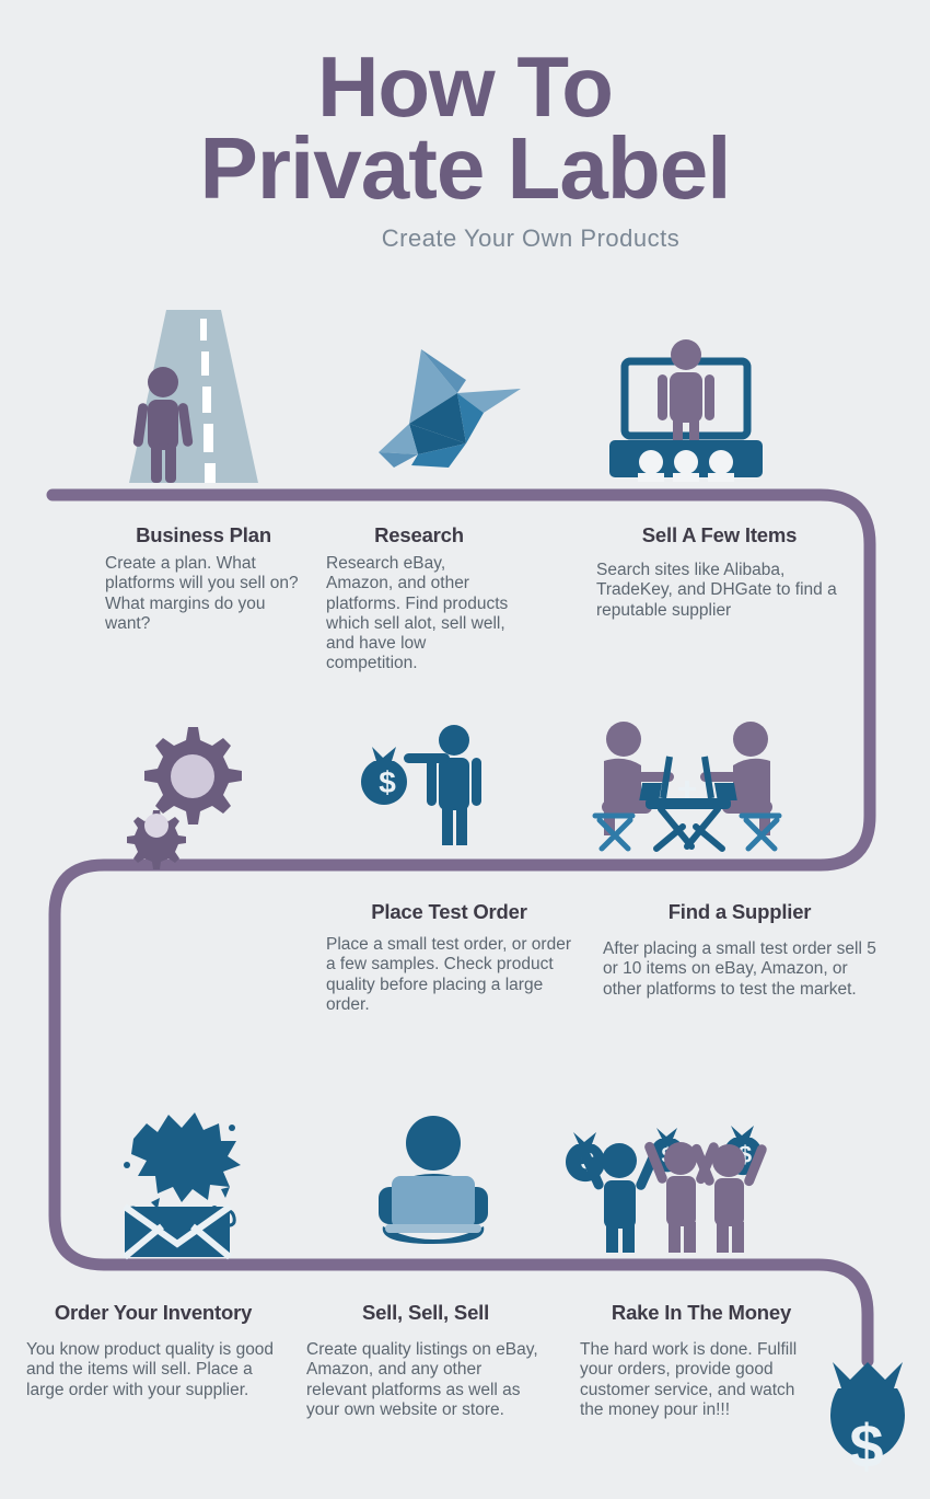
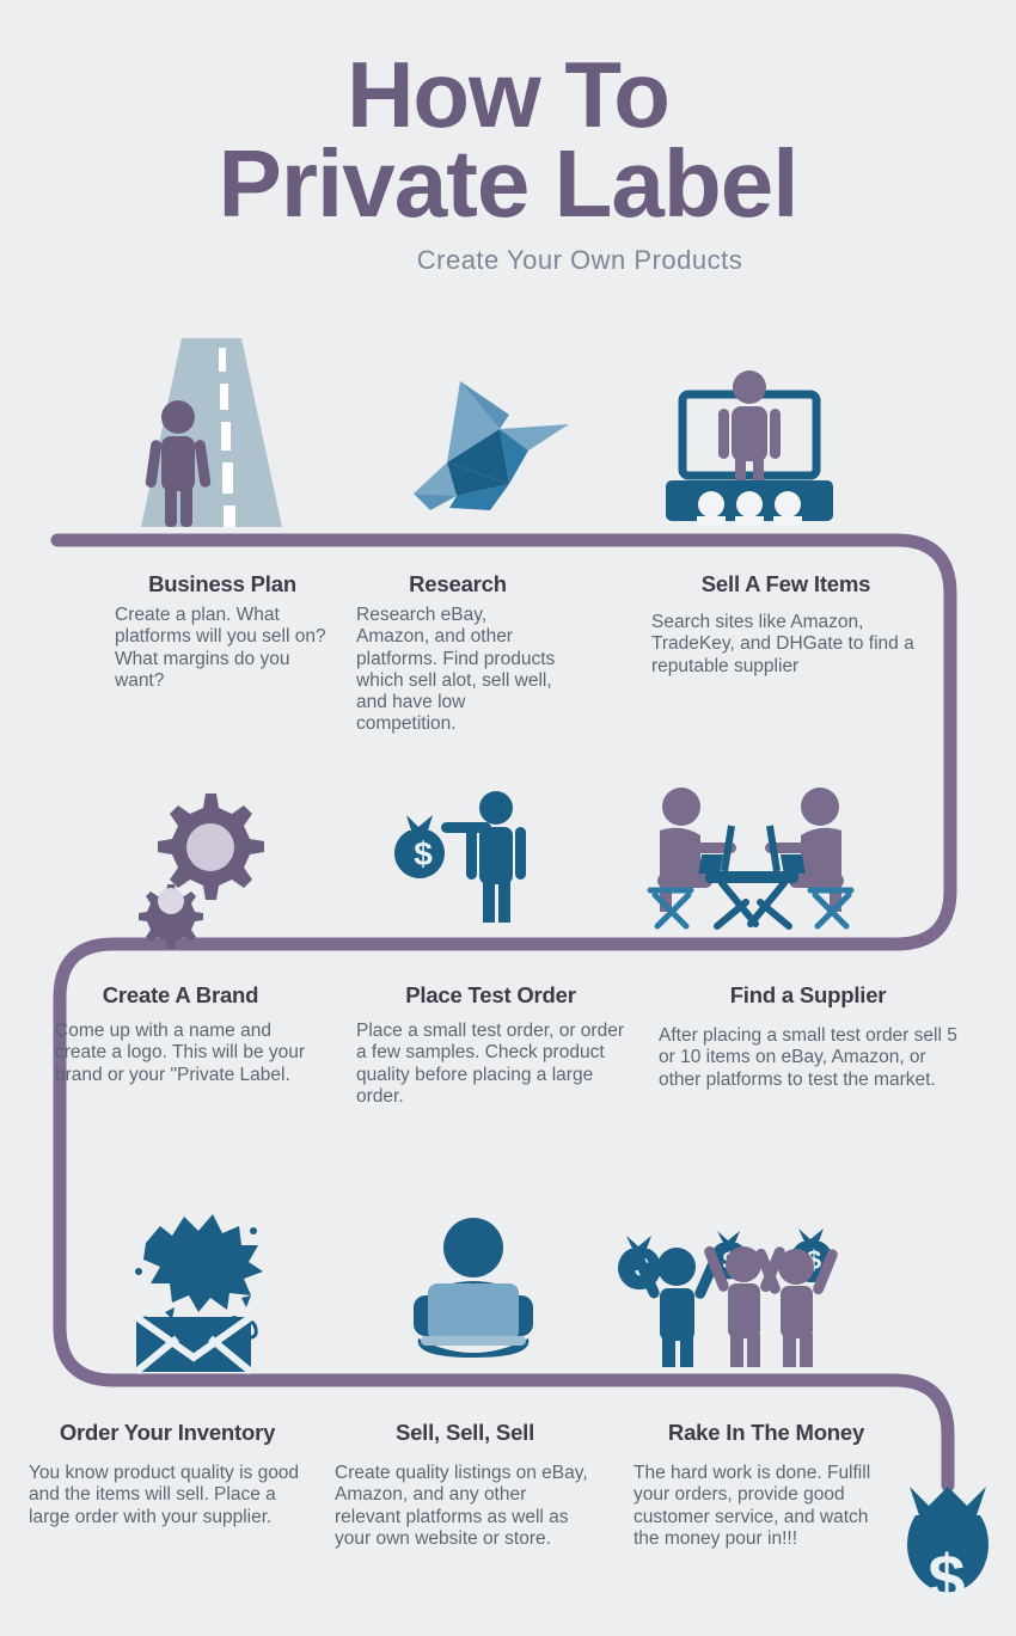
  How To
  Private Label
  Create Your Own Products
  Business Plan
  Create a plan. What platforms will you sell on? What margins do you want?
  Research
  Research eBay, Amazon, and other platforms. Find products which sell alot, sell well, and have low competition.
  Sell A Few Items
- Search sites like Alibaba, TradeKey, and DHGate to find a reputable supplier
+ Search sites like Amazon, TradeKey, and DHGate to find a reputable supplier
  $
+ Create A Brand
+ Come up with a name and create a logo. This will be your brand or your "Private Label.
  Place Test Order
  Place a small test order, or order a few samples. Check product quality before placing a large order.
  Find a Supplier
  After placing a small test order sell 5 or 10 items on eBay, Amazon, or other platforms to test the market.
  $
  Order Your Inventory
  You know product quality is good and the items will sell. Place a large order with your supplier.
  Sell, Sell, Sell
  Create quality listings on eBay, Amazon, and any other relevant platforms as well as your own website or store.
  Rake In The Money
  The hard work is done. Fulfill your orders, provide good customer service, and watch the money pour in!!!
  $
